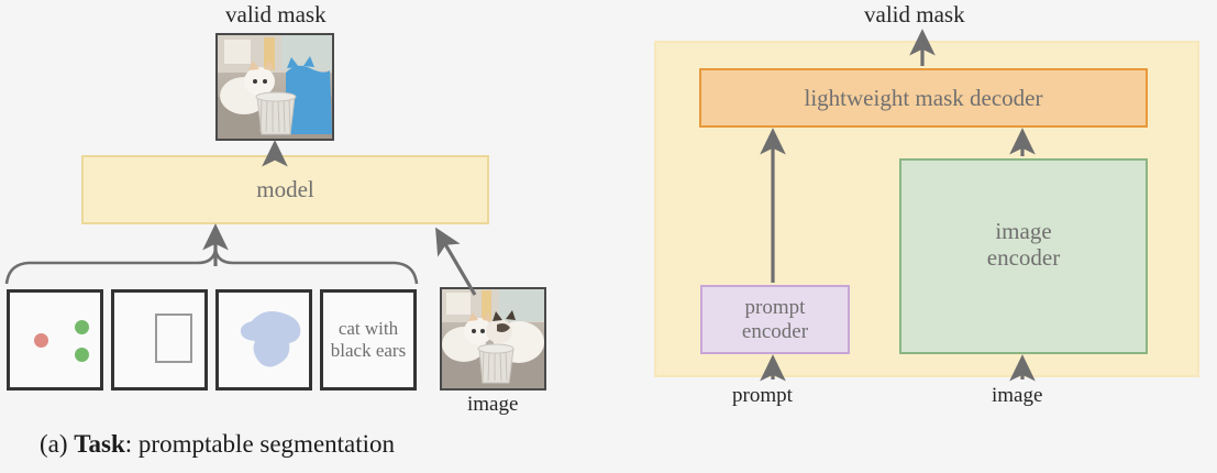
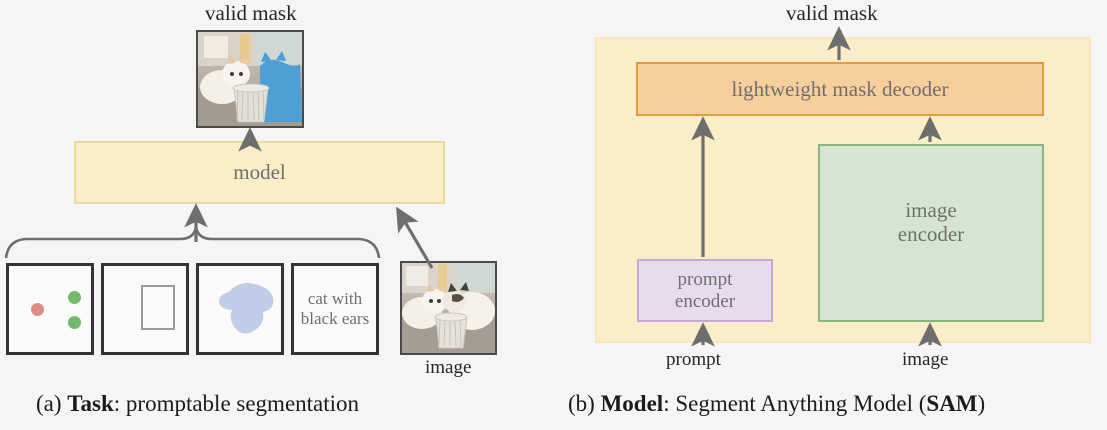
  valid mask
  model
  cat with black ears
  image
  valid mask
  lightweight mask decoder
  prompt encoder
  image encoder
  prompt
  image
  (a) Task: promptable segmentation
+ (b) Model: Segment Anything Model (SAM)
